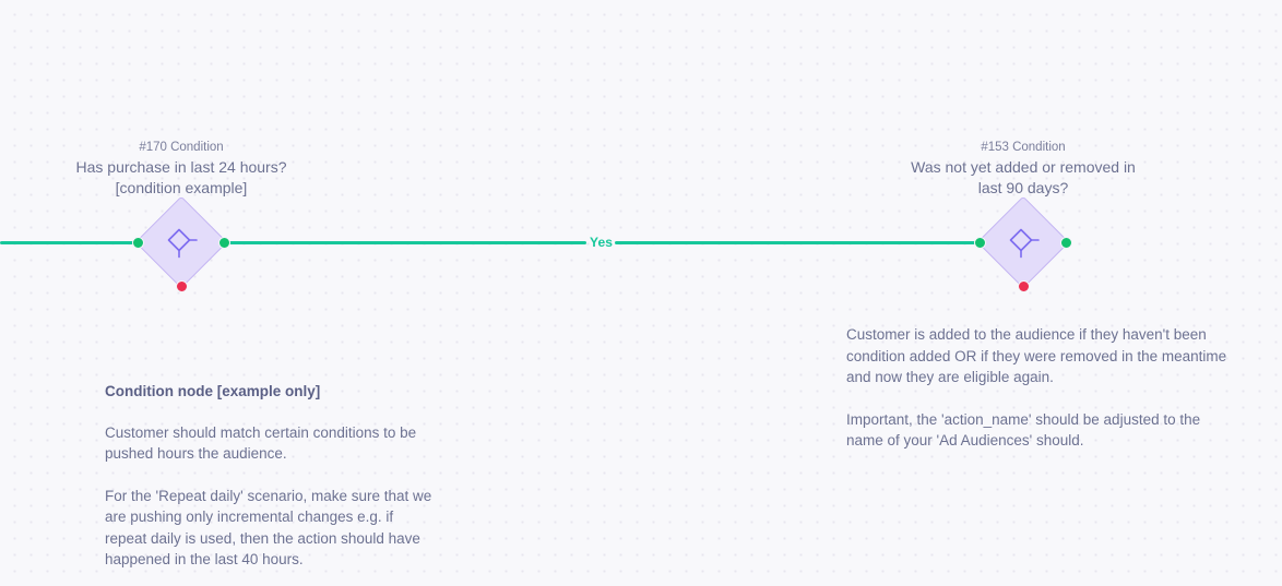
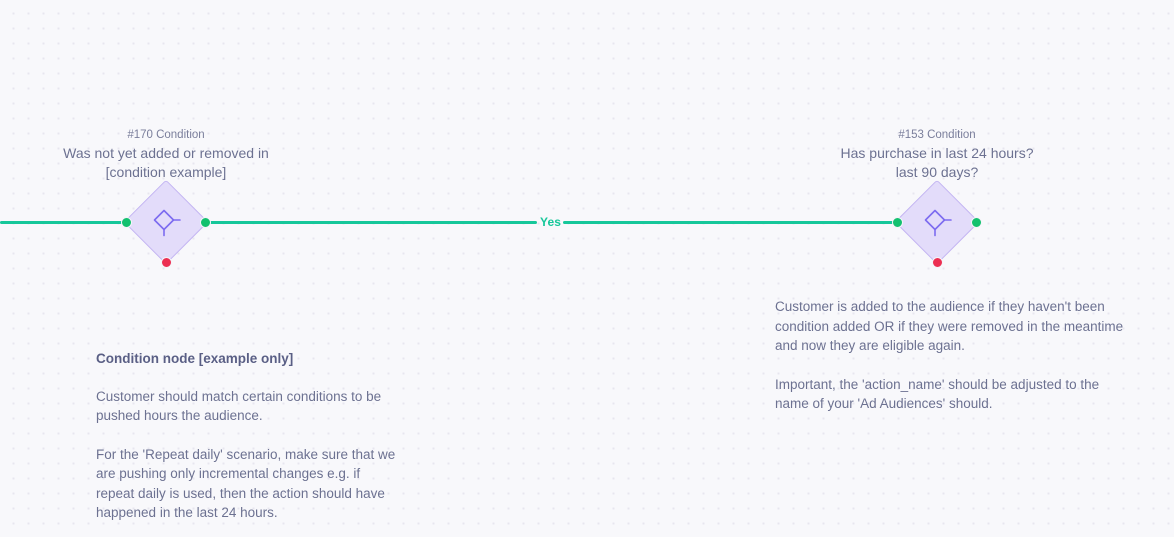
  Yes
  #170 Condition
- Has purchase in last 24 hours?
+ Was not yet added or removed in
  [condition example]
  #153 Condition
- Was not yet added or removed in
+ Has purchase in last 24 hours?
  last 90 days?
  Condition node [example only]
  Customer should match certain conditions to be pushed hours the audience.
- For the 'Repeat daily' scenario, make sure that we are pushing only incremental changes e.g. if repeat daily is used, then the action should have happened in the last 40 hours.
+ For the 'Repeat daily' scenario, make sure that we are pushing only incremental changes e.g. if repeat daily is used, then the action should have happened in the last 24 hours.
  Customer is added to the audience if they haven't been condition added OR if they were removed in the meantime and now they are eligible again.
  Important, the 'action_name' should be adjusted to the name of your 'Ad Audiences' should.
